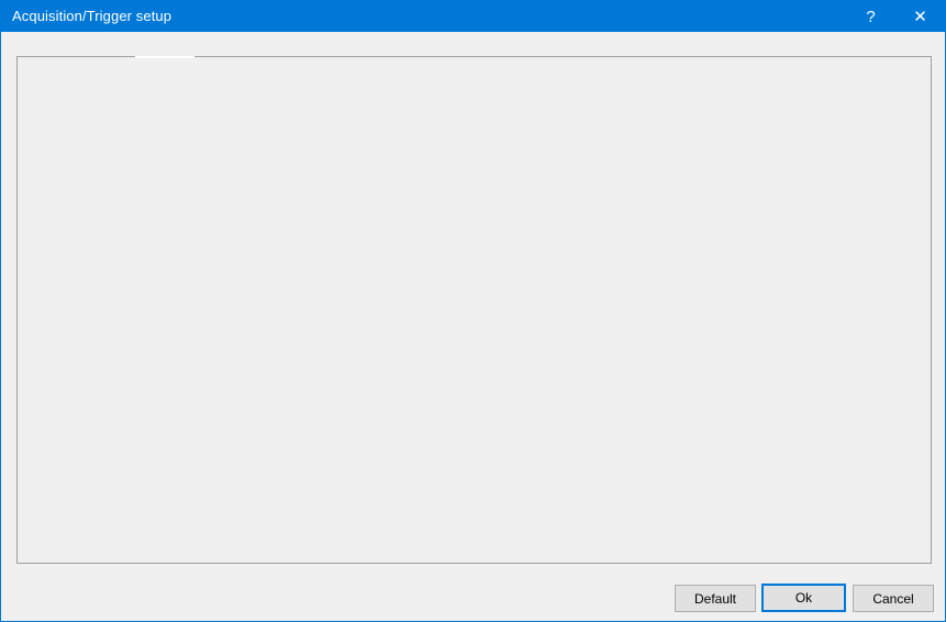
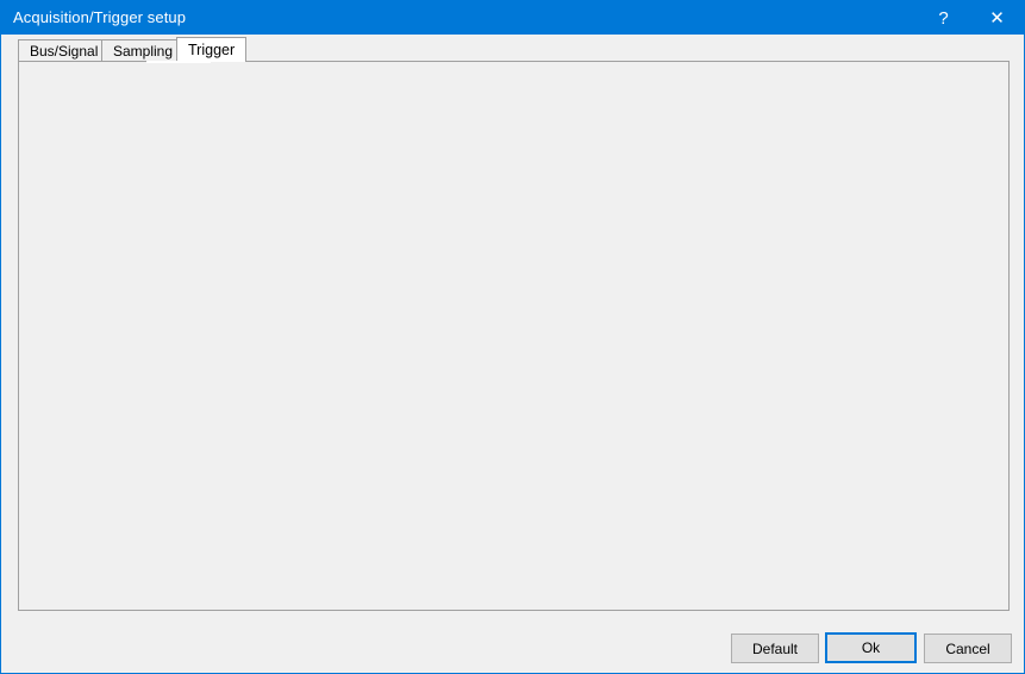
  Acquisition/Trigger setup
  ?
  ✕
+ Bus/Signal
+ Sampling
+ Trigger
  Default
  Ok
  Cancel
